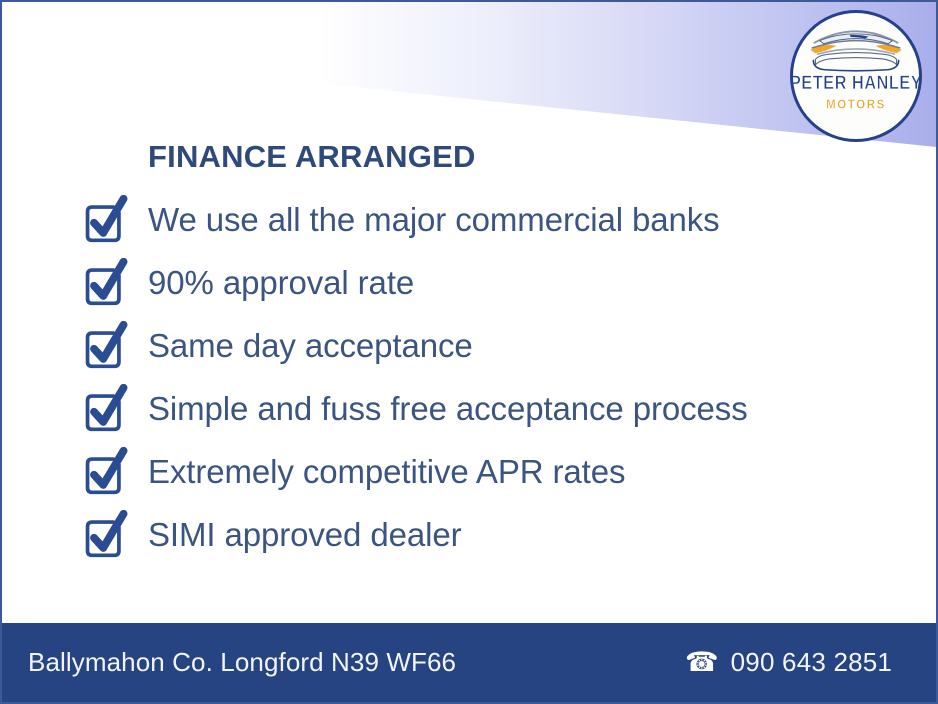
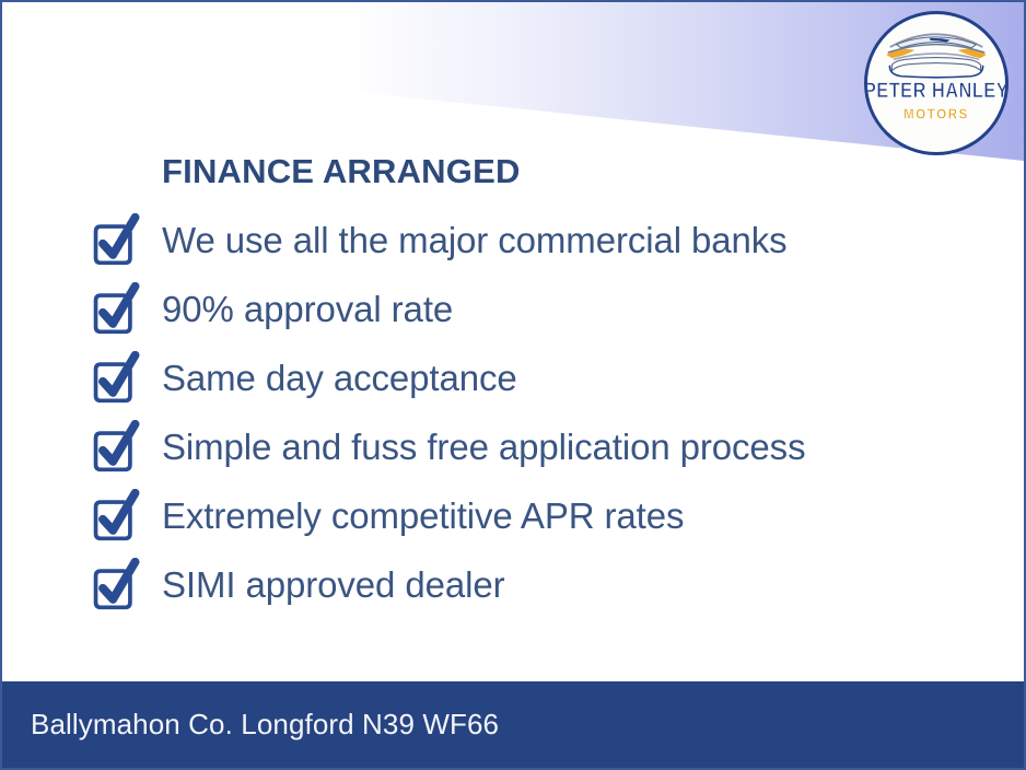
  PETER HANLEY
  MOTORS
  FINANCE ARRANGED
  We use all the major commercial banks
  90% approval rate
  Same day acceptance
- Simple and fuss free acceptance process
+ Simple and fuss free application process
  Extremely competitive APR rates
  SIMI approved dealer
  Ballymahon Co. Longford N39 WF66
- ☎
- 090 643 2851
